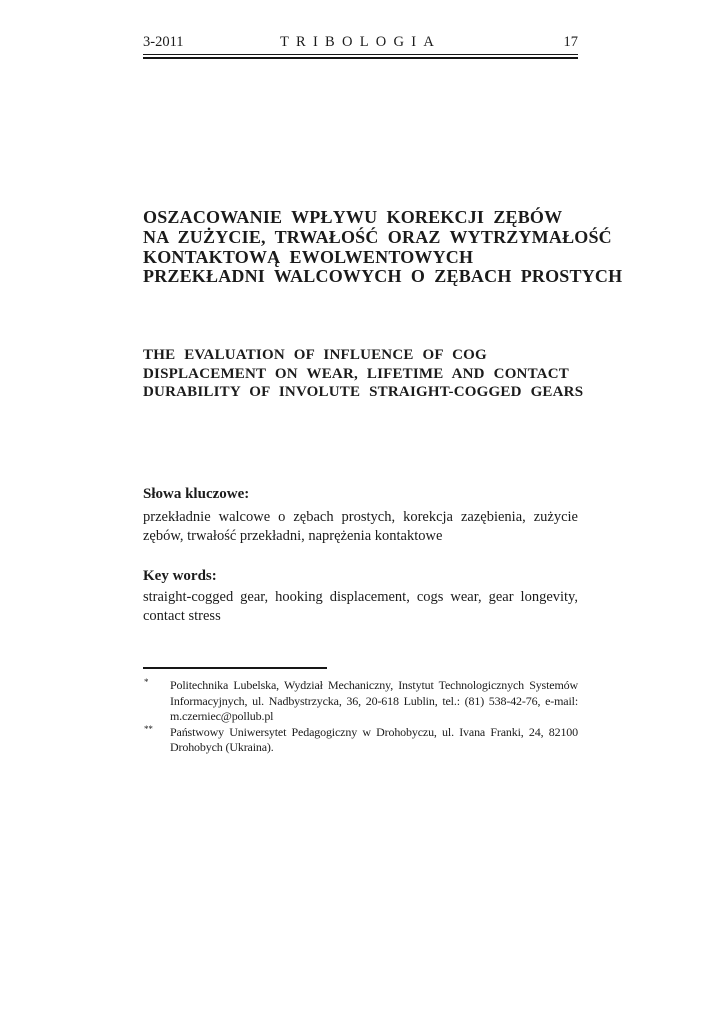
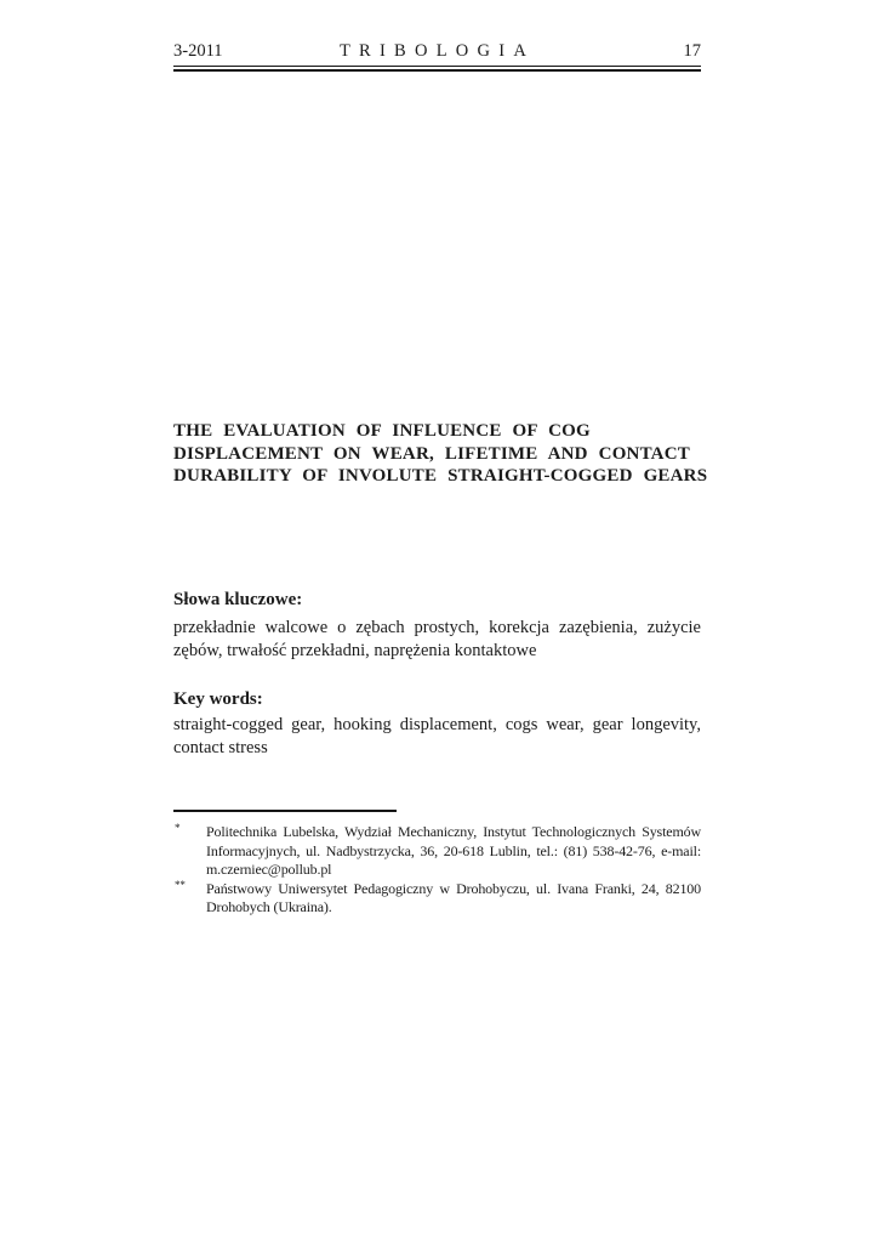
  3-2011
  TRIBOLOGIA
  17
- OSZACOWANIE WPŁYWU KOREKCJI ZĘBÓW
- NA ZUŻYCIE, TRWAŁOŚĆ ORAZ WYTRZYMAŁOŚĆ
- KONTAKTOWĄ EWOLWENTOWYCH
- PRZEKŁADNI WALCOWYCH O ZĘBACH PROSTYCH
  THE EVALUATION OF INFLUENCE OF COG
  DISPLACEMENT ON WEAR, LIFETIME AND CONTACT
  DURABILITY OF INVOLUTE STRAIGHT-COGGED GEARS
  Słowa kluczowe:
  przekładnie walcowe o zębach prostych, korekcja zazębienia, zużycie
  zębów, trwałość przekładni, naprężenia kontaktowe
  Key words:
  straight-cogged gear, hooking displacement, cogs wear, gear longevity,
  contact stress
  *
  Politechnika Lubelska, Wydział Mechaniczny, Instytut Technologicznych Systemów
  Informacyjnych, ul. Nadbystrzycka, 36, 20-618 Lublin, tel.: (81) 538-42-76, e-mail:
  m.czerniec@pollub.pl
  **
  Państwowy Uniwersytet Pedagogiczny w Drohobyczu, ul. Ivana Franki, 24, 82100
  Drohobych (Ukraina).
